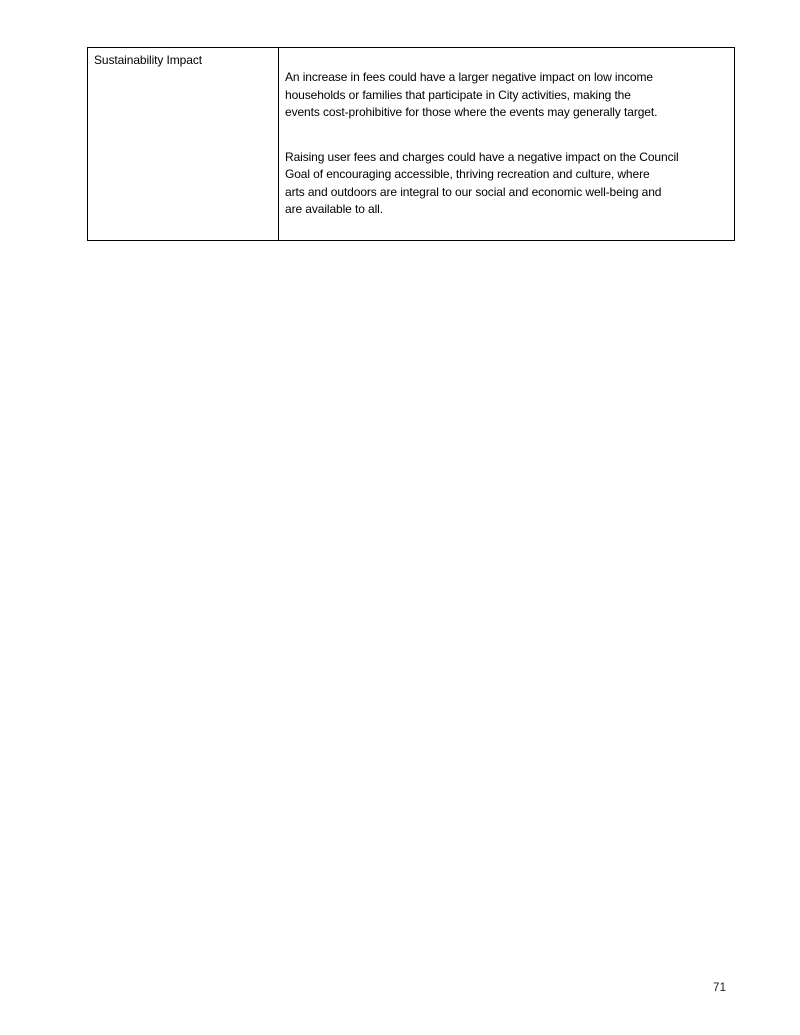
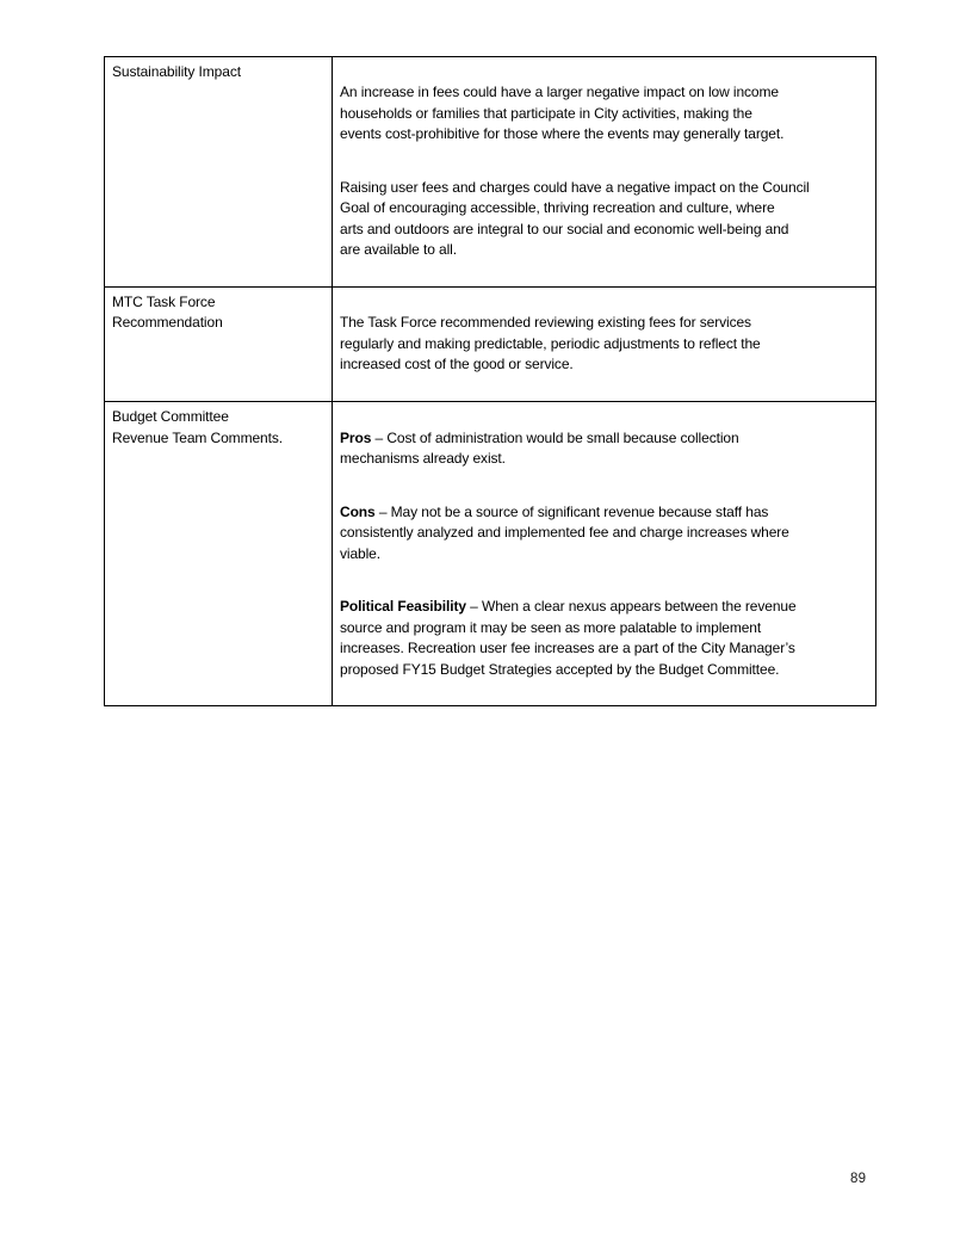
  Sustainability Impact	An increase in fees could have a larger negative impact on low income households or families that participate in City activities, making the events cost-prohibitive for those where the events may generally target. Raising user fees and charges could have a negative impact on the Council Goal of encouraging accessible, thriving recreation and culture, where arts and outdoors are integral to our social and economic well-being and are available to all.
+ MTC Task Force Recommendation	The Task Force recommended reviewing existing fees for services regularly and making predictable, periodic adjustments to reflect the increased cost of the good or service.
+ Budget Committee Revenue Team Comments.	Pros – Cost of administration would be small because collection mechanisms already exist. Cons – May not be a source of significant revenue because staff has consistently analyzed and implemented fee and charge increases where viable. Political Feasibility – When a clear nexus appears between the revenue source and program it may be seen as more palatable to implement increases. Recreation user fee increases are a part of the City Manager’s proposed FY15 Budget Strategies accepted by the Budget Committee.
- 71
+ 89
